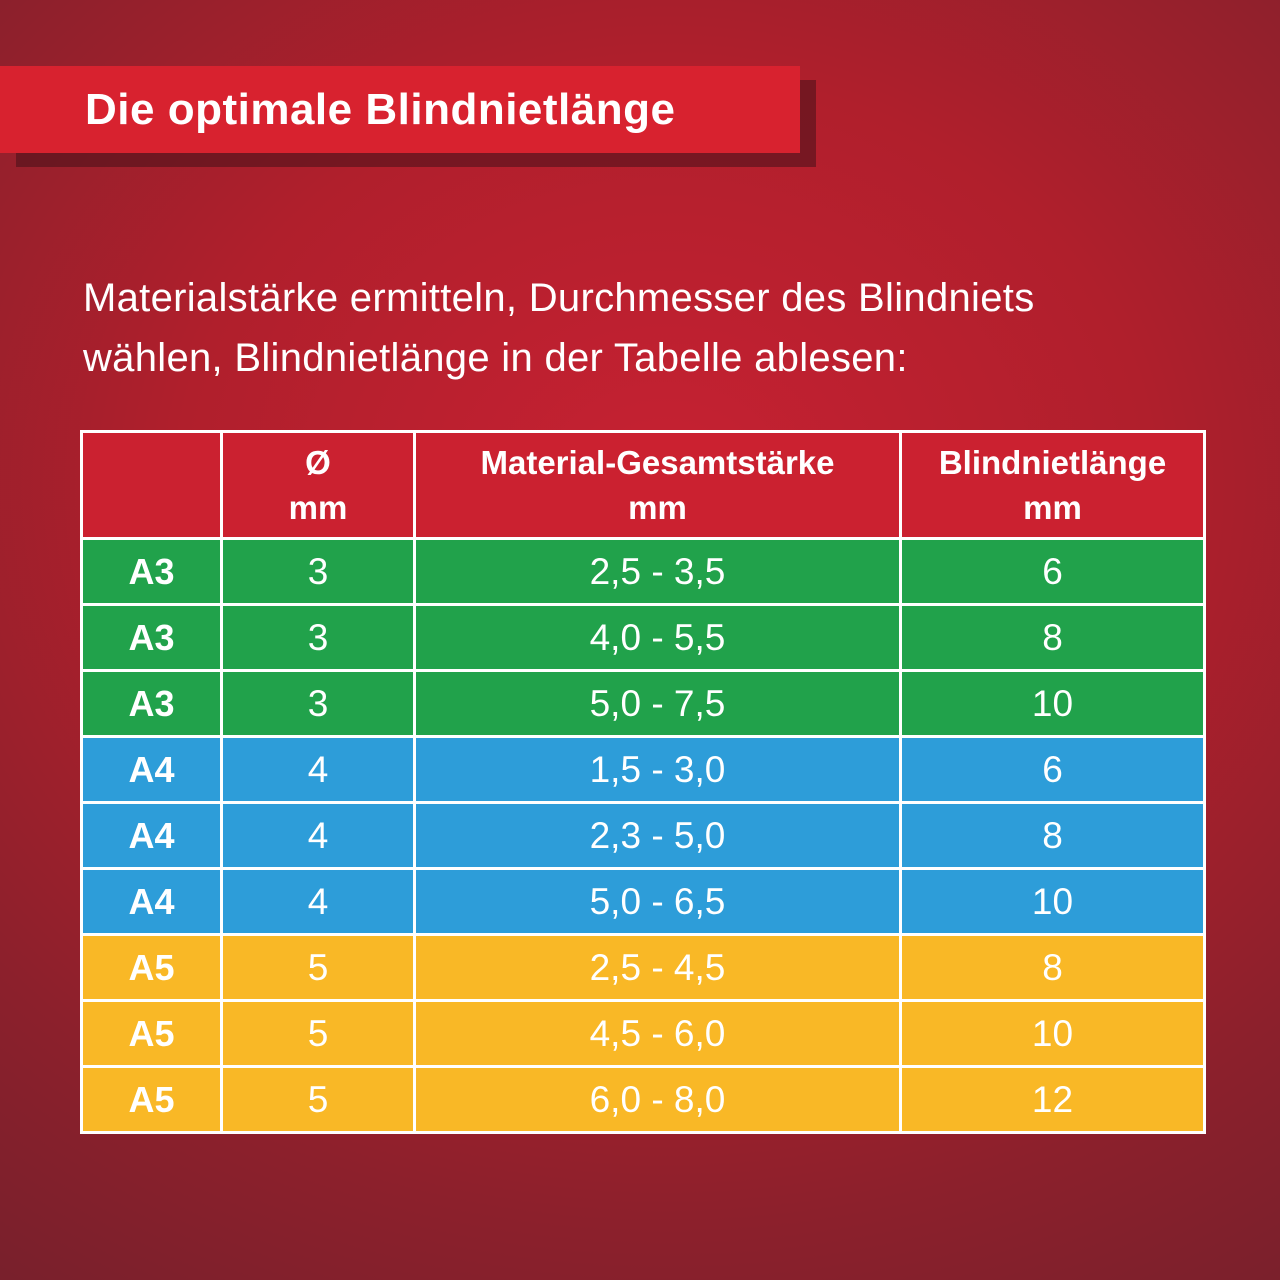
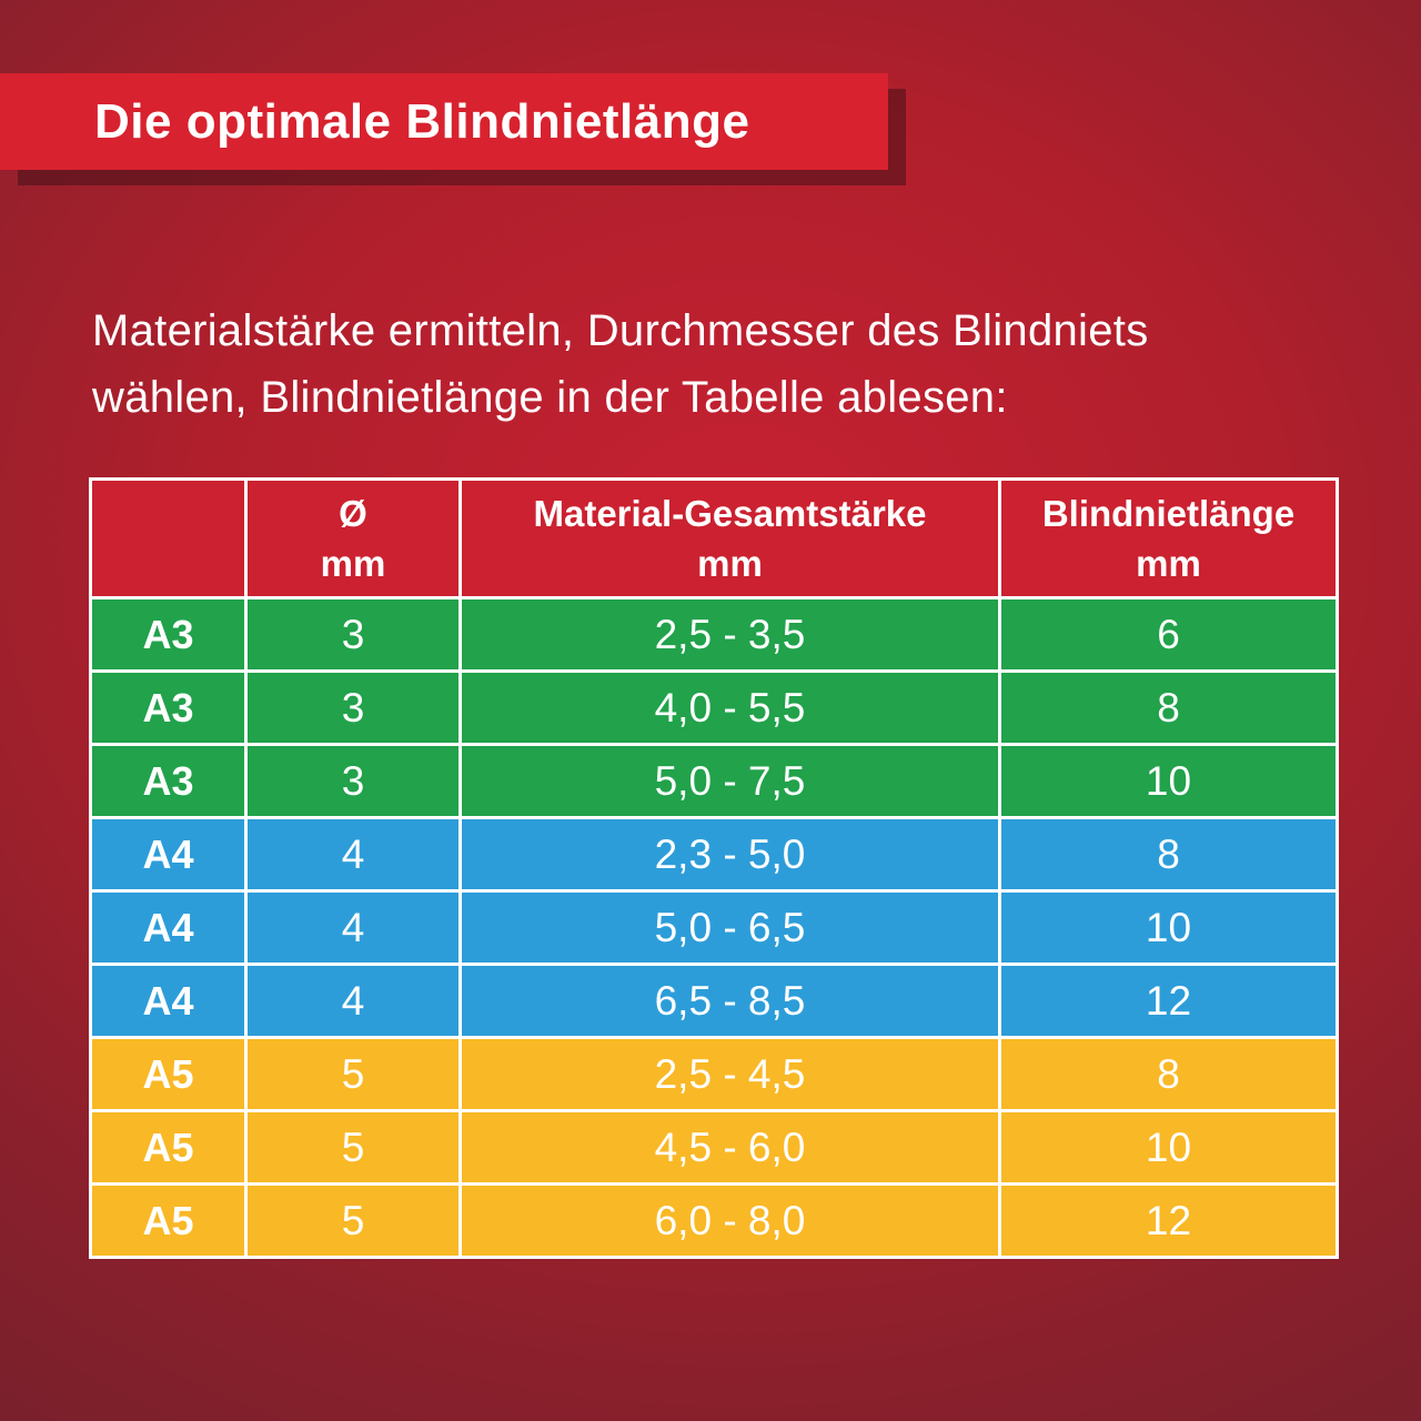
  Die optimale Blindnietlänge
  Materialstärke ermitteln, Durchmesser des Blindniets
  wählen, Blindnietlänge in der Tabelle ablesen:
  	Ø mm	Material-Gesamtstärke mm	Blindnietlänge mm
  A3	3	2,5 - 3,5	6
  A3	3	4,0 - 5,5	8
  A3	3	5,0 - 7,5	10
- A4	4	1,5 - 3,0	6
  A4	4	2,3 - 5,0	8
  A4	4	5,0 - 6,5	10
+ A4	4	6,5 - 8,5	12
  A5	5	2,5 - 4,5	8
  A5	5	4,5 - 6,0	10
  A5	5	6,0 - 8,0	12
